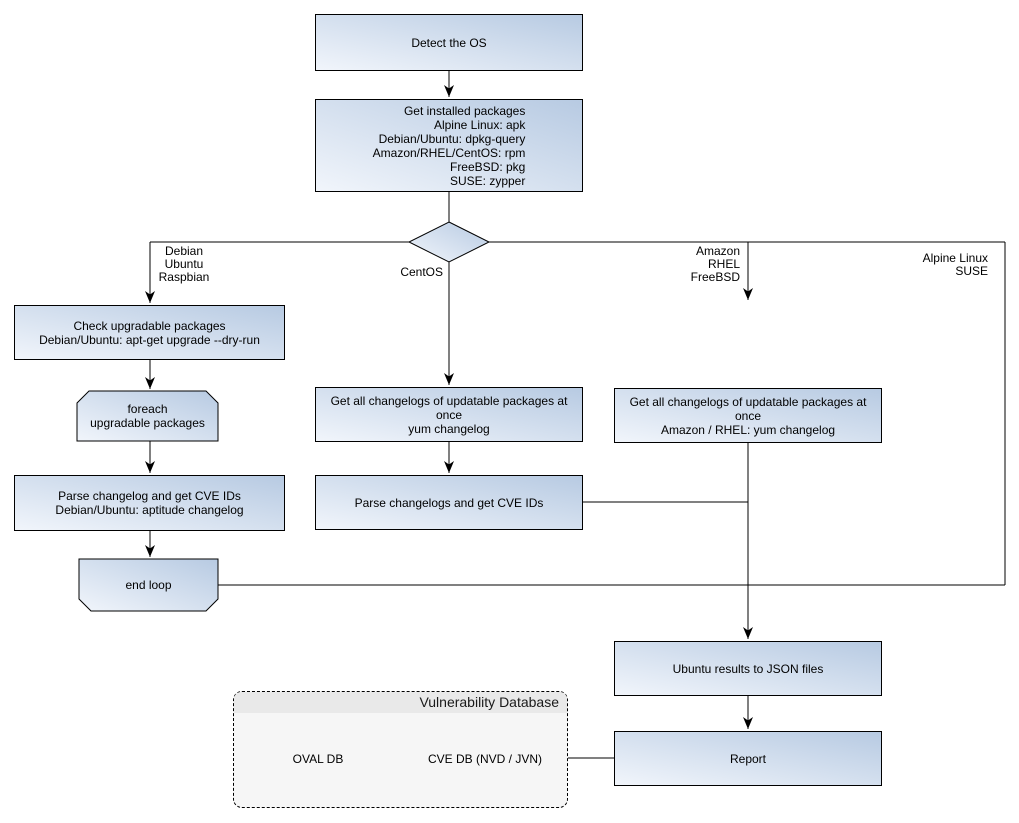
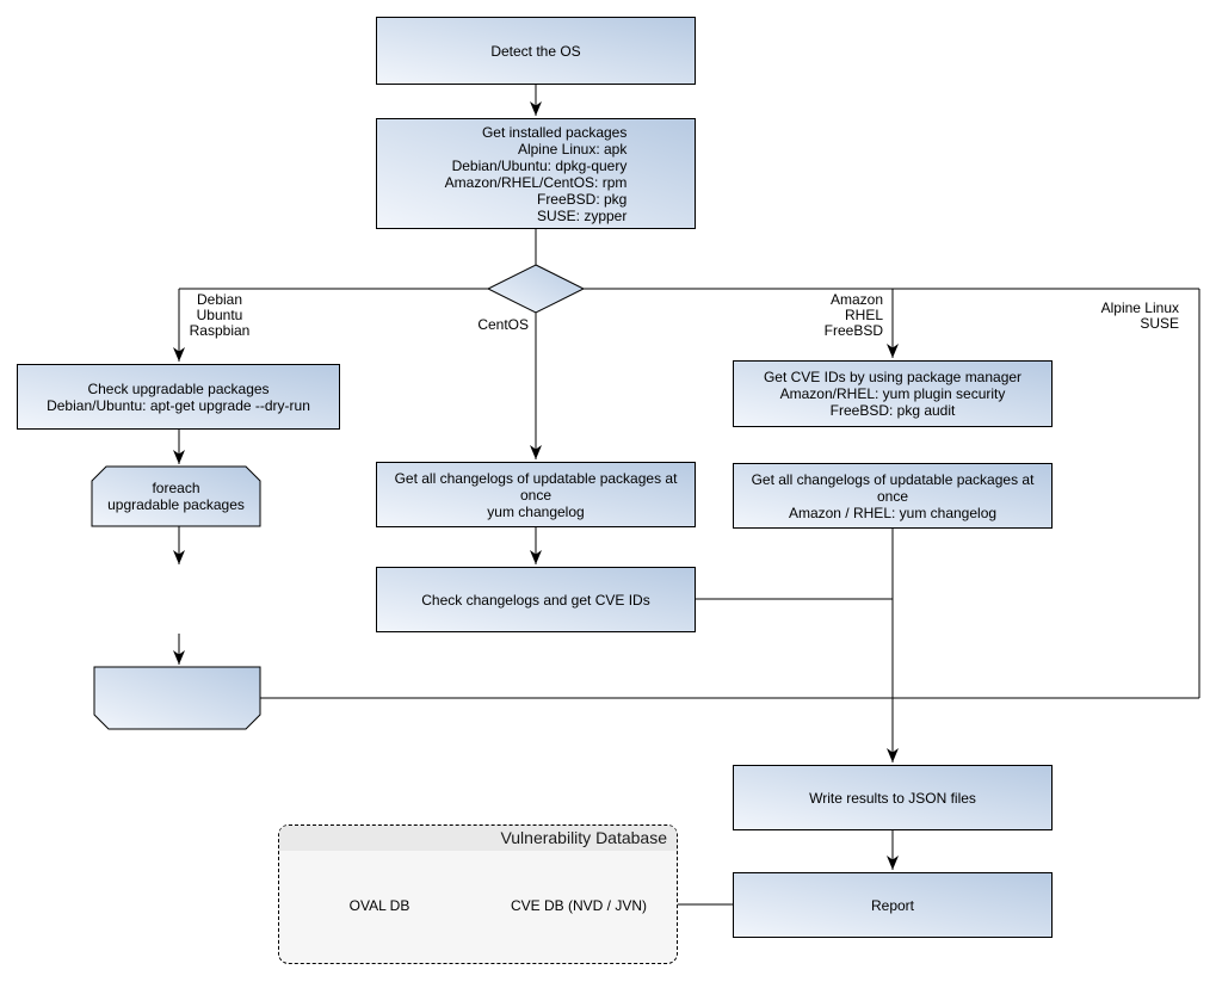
  Vulnerability Database
  Detect the OS
  Get installed packages
  Alpine Linux: apk
  Debian/Ubuntu: dpkg-query
  Amazon/RHEL/CentOS: rpm
  FreeBSD: pkg
  SUSE: zypper
  Check upgradable packages
  Debian/Ubuntu: apt-get upgrade --dry-run
  foreach
  upgradable packages
- Parse changelog and get CVE IDs
- Debian/Ubuntu: aptitude changelog
- end loop
  Get all changelogs of updatable packages at once
  yum changelog
- Parse changelogs and get CVE IDs
+ Check changelogs and get CVE IDs
+ Get CVE IDs by using package manager
+ Amazon/RHEL: yum plugin security
+ FreeBSD: pkg audit
  Get all changelogs of updatable packages at once
  Amazon / RHEL: yum changelog
- Ubuntu results to JSON files
+ Write results to JSON files
  Report
  Debian
  Ubuntu
  Raspbian
  CentOS
  Amazon
  RHEL
  FreeBSD
  Alpine Linux
  SUSE
  OVAL DB
  CVE DB (NVD / JVN)
